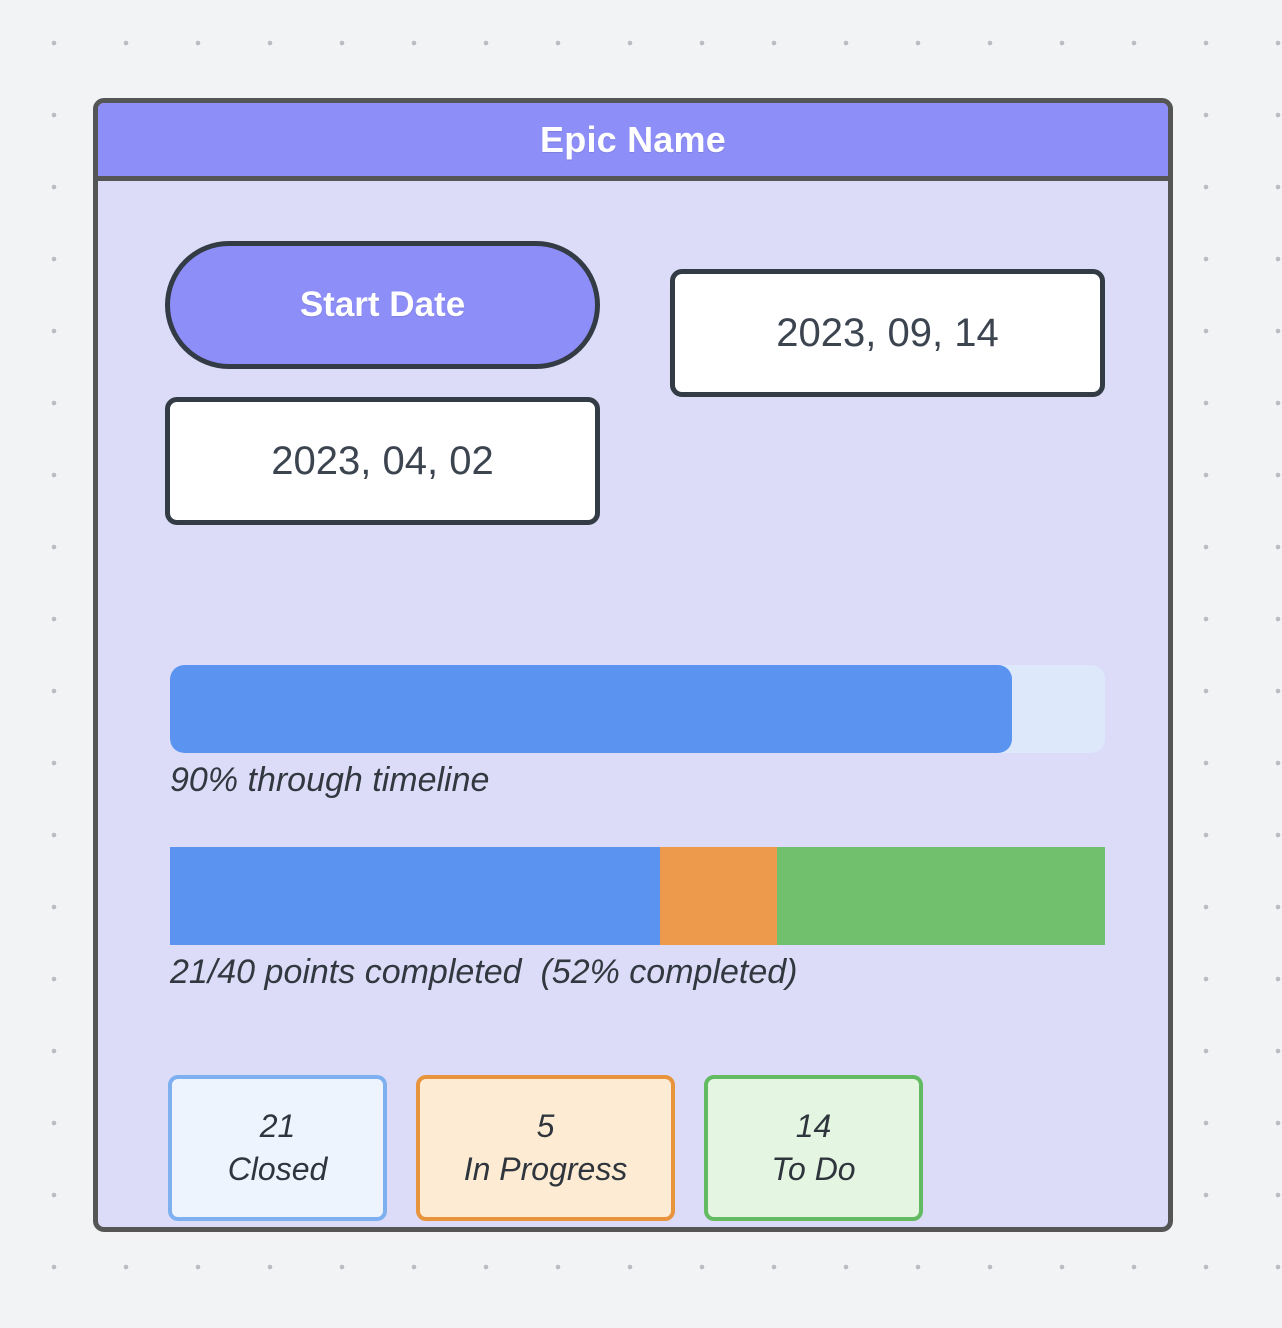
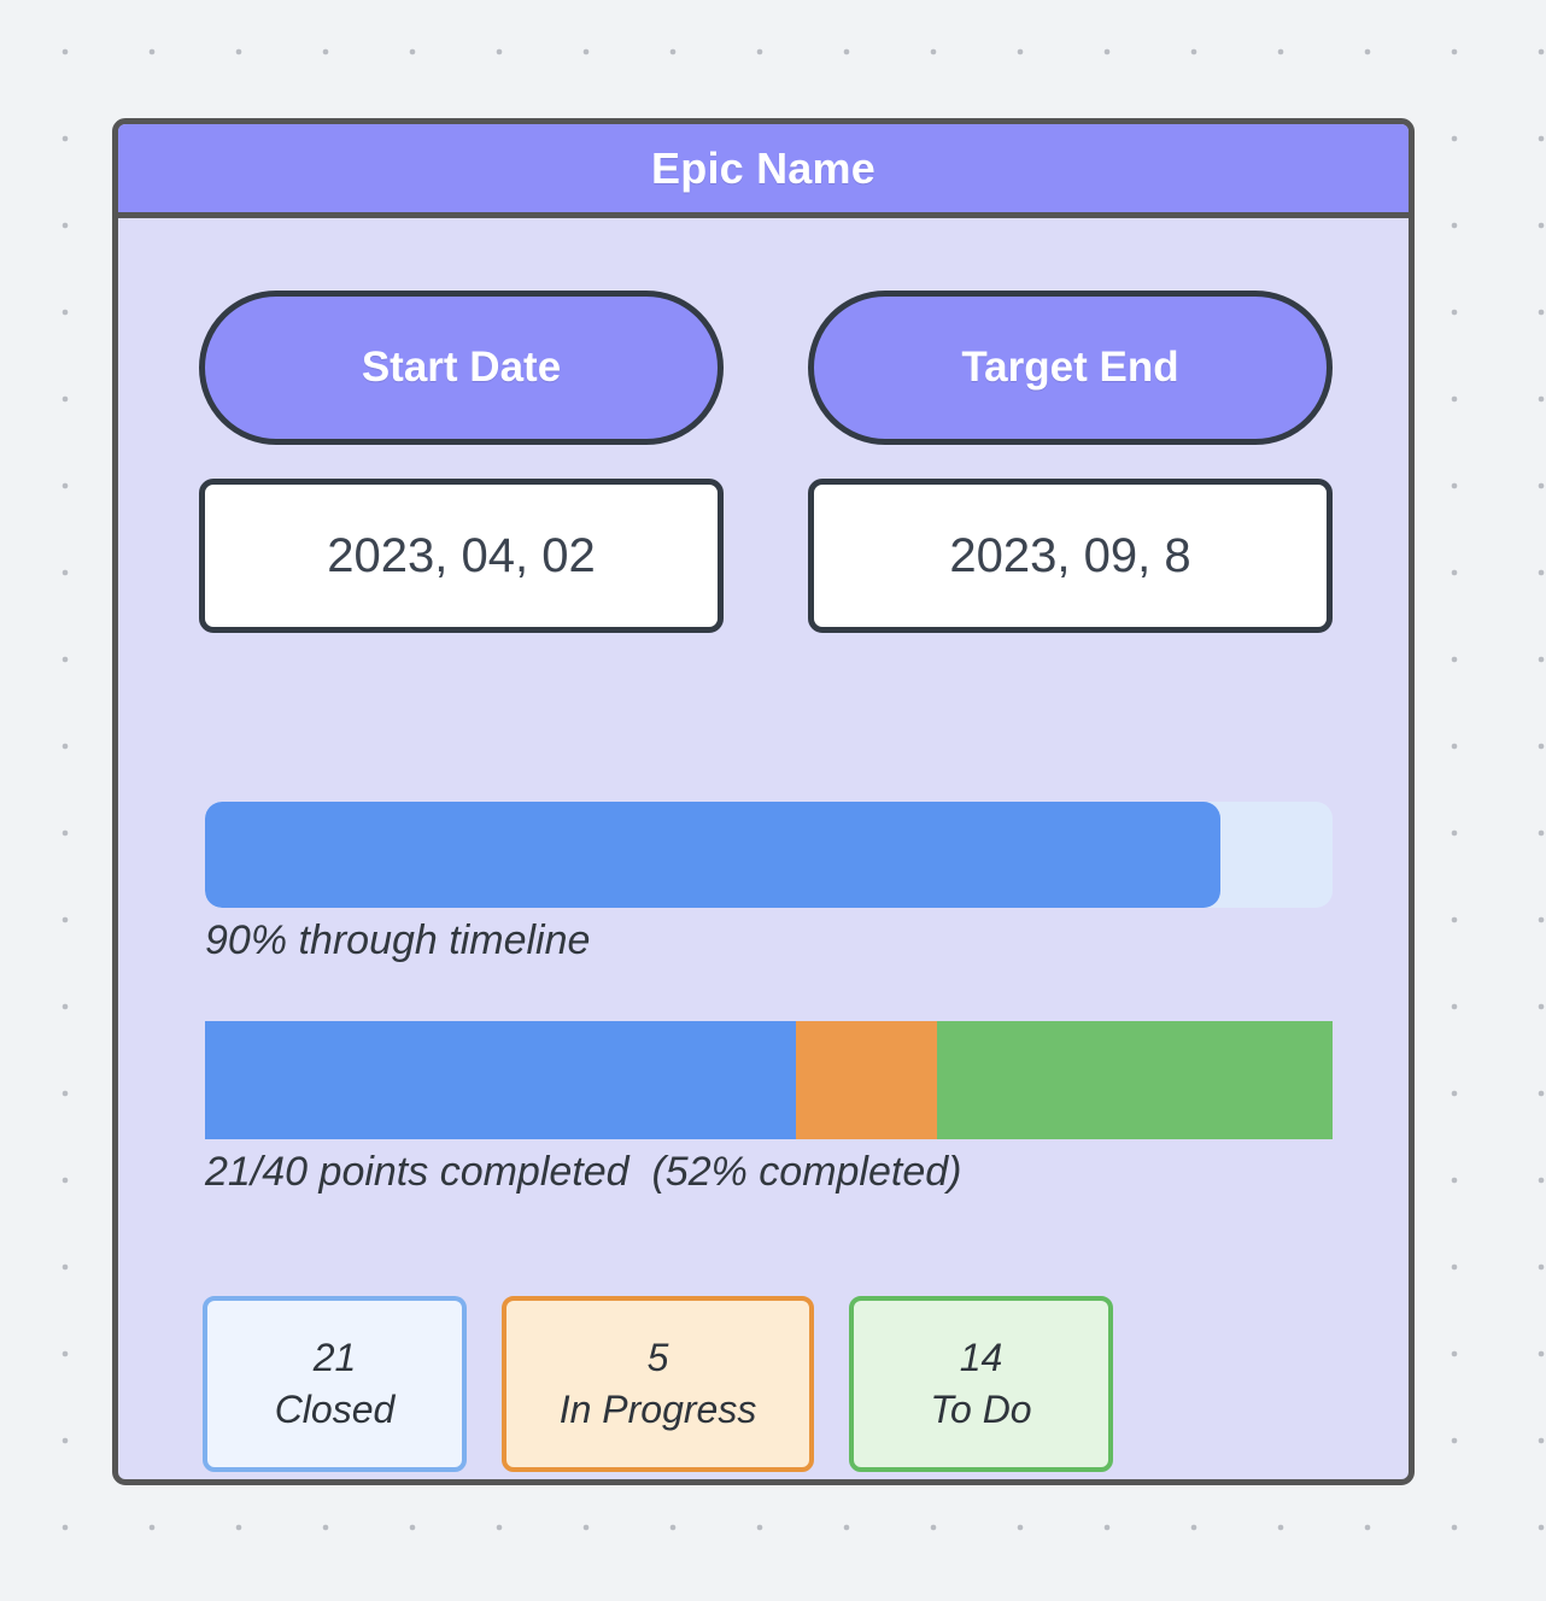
  Epic Name
  Start Date
  2023, 04, 02
+ Target End
- 2023, 09, 14
+ 2023, 09, 8
  90% through timeline
  21/40 points completed (52% completed)
  21
  Closed
  5
  In Progress
  14
  To Do
